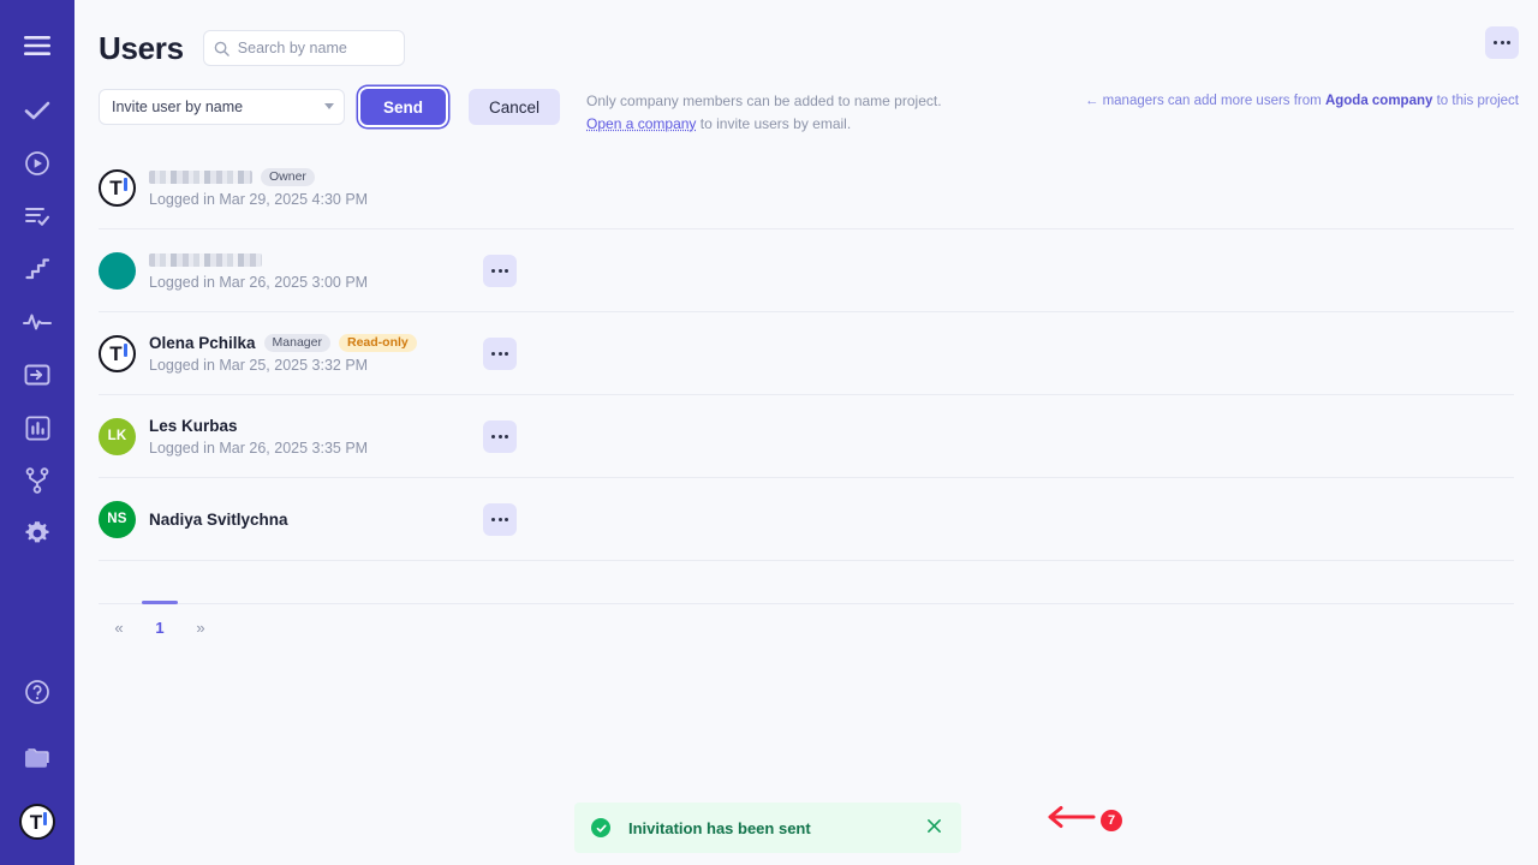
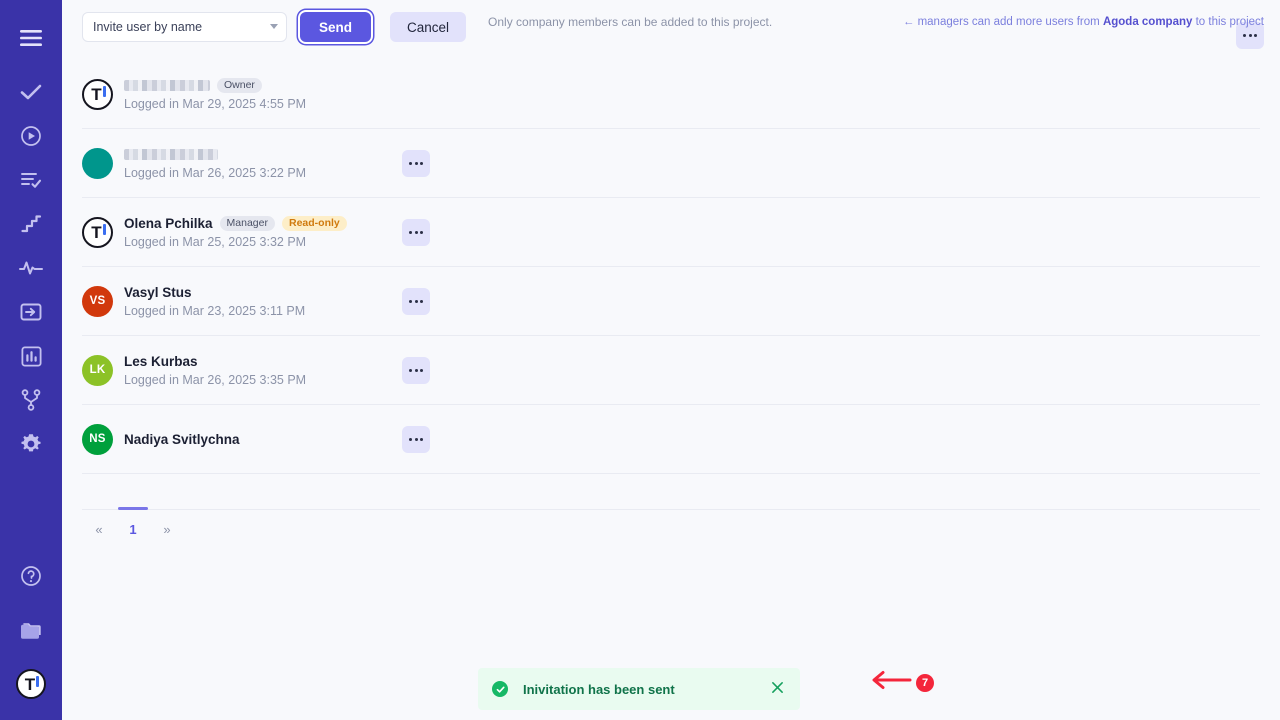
  T
- Users
- Search by name
  Invite user by name
  Send
  Cancel
- Only company members can be added to name project.
+ Only company members can be added to this project.
- Open a company to invite users by email.
  ← managers can add more users from Agoda company to this project
  T
  Owner
- Logged in Mar 29, 2025 4:30 PM
+ Logged in Mar 29, 2025 4:55 PM
- Logged in Mar 26, 2025 3:00 PM
+ Logged in Mar 26, 2025 3:22 PM
  T
  Olena Pchilka
  Manager
  Read-only
  Logged in Mar 25, 2025 3:32 PM
+ VS
+ Vasyl Stus
+ Logged in Mar 23, 2025 3:11 PM
  LK
  Les Kurbas
  Logged in Mar 26, 2025 3:35 PM
  NS
  Nadiya Svitlychna
  «
  1
  »
  Inivitation has been sent
  7
